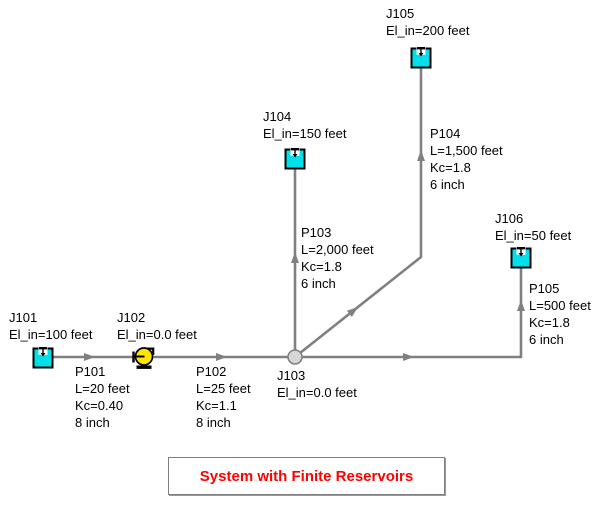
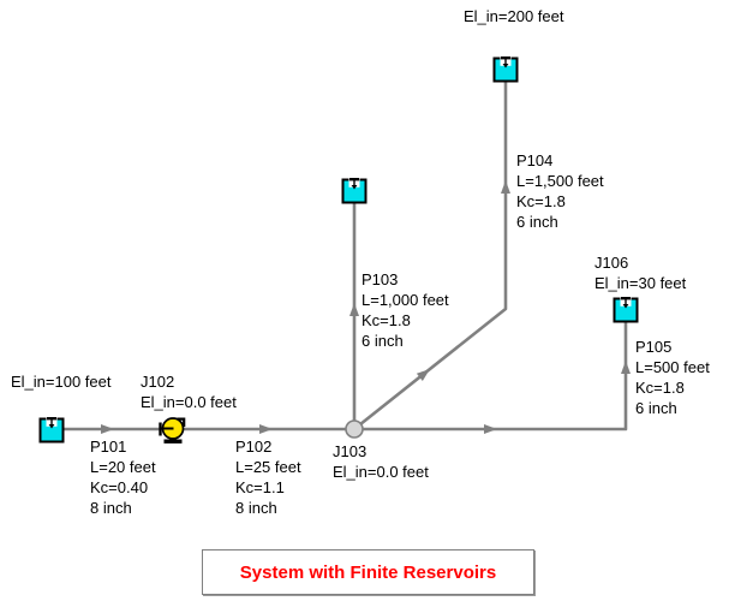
- J101
  El_in=100 feet
  J102
  El_in=0.0 feet
  J103
  El_in=0.0 feet
- J104
- El_in=150 feet
- J105
  El_in=200 feet
  J106
- El_in=50 feet
+ El_in=30 feet
  P101
  L=20 feet
  Kc=0.40
  8 inch
  P102
  L=25 feet
  Kc=1.1
  8 inch
  P103
- L=2,000 feet
+ L=1,000 feet
  Kc=1.8
  6 inch
  P104
  L=1,500 feet
  Kc=1.8
  6 inch
  P105
  L=500 feet
  Kc=1.8
  6 inch
  System with Finite Reservoirs
